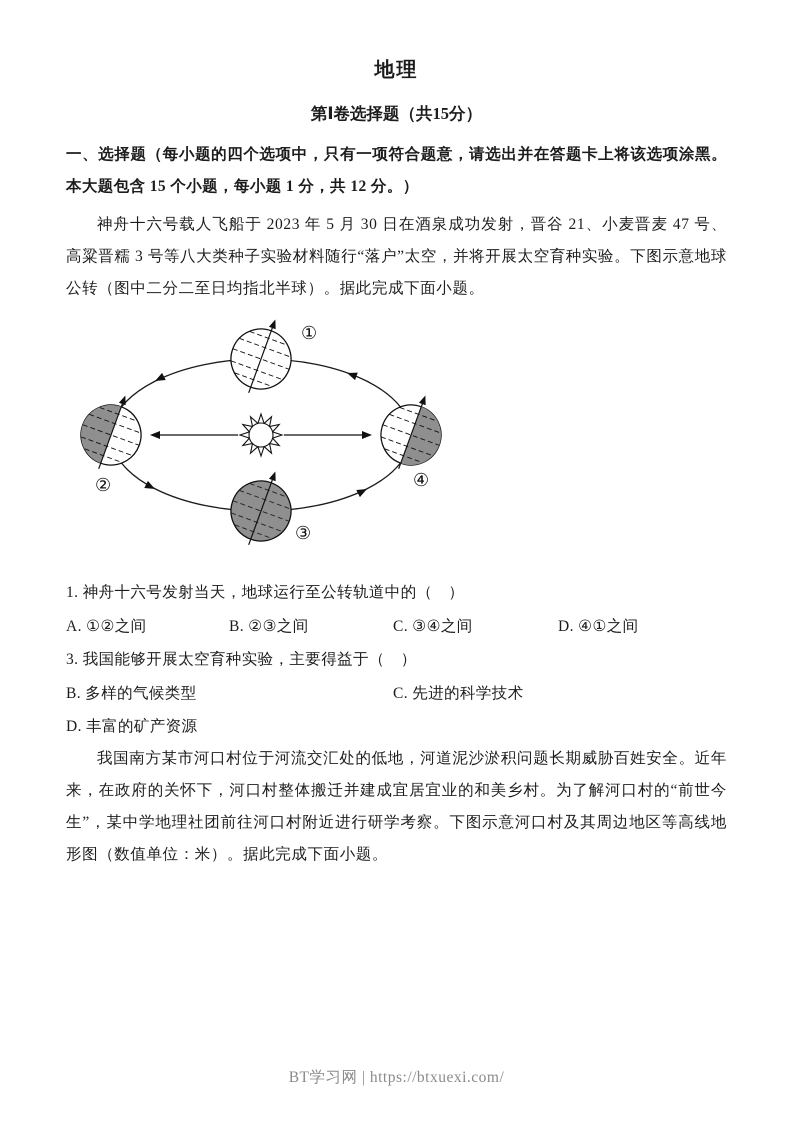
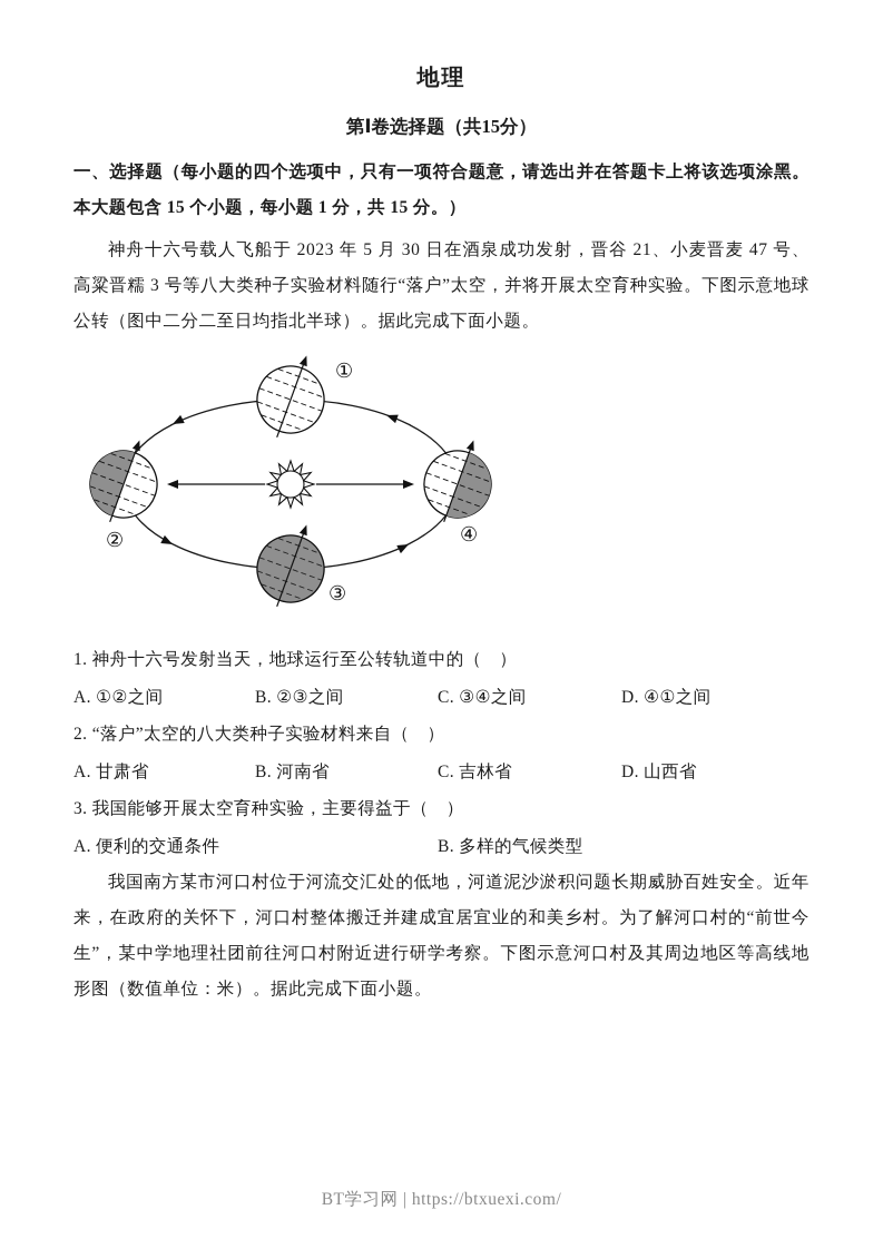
  地理
  第Ⅰ卷选择题（共15分）
- 一、选择题（每小题的四个选项中，只有一项符合题意，请选出并在答题卡上将该选项涂黑。本大题包含 15 个小题，每小题 1 分，共 12 分。）
+ 一、选择题（每小题的四个选项中，只有一项符合题意，请选出并在答题卡上将该选项涂黑。本大题包含 15 个小题，每小题 1 分，共 15 分。）
  神舟十六号载人飞船于 2023 年 5 月 30 日在酒泉成功发射，晋谷 21、小麦晋麦 47 号、高粱晋糯 3 号等八大类种子实验材料随行“落户”太空，并将开展太空育种实验。下图示意地球公转（图中二分二至日均指北半球）。据此完成下面小题。
  ①
  ②
  ③
  ④
  1. 神舟十六号发射当天，地球运行至公转轨道中的（ ）
  A. ①②之间
  B. ②③之间
  C. ③④之间
  D. ④①之间
+ 2. “落户”太空的八大类种子实验材料来自（ ）
+ A. 甘肃省
+ B. 河南省
+ C. 吉林省
+ D. 山西省
  3. 我国能够开展太空育种实验，主要得益于（ ）
+ A. 便利的交通条件
  B. 多样的气候类型
- C. 先进的科学技术
- D. 丰富的矿产资源
  我国南方某市河口村位于河流交汇处的低地，河道泥沙淤积问题长期威胁百姓安全。近年来，在政府的关怀下，河口村整体搬迁并建成宜居宜业的和美乡村。为了解河口村的“前世今生”，某中学地理社团前往河口村附近进行研学考察。下图示意河口村及其周边地区等高线地形图（数值单位：米）。据此完成下面小题。
  BT学习网 | https://btxuexi.com/
